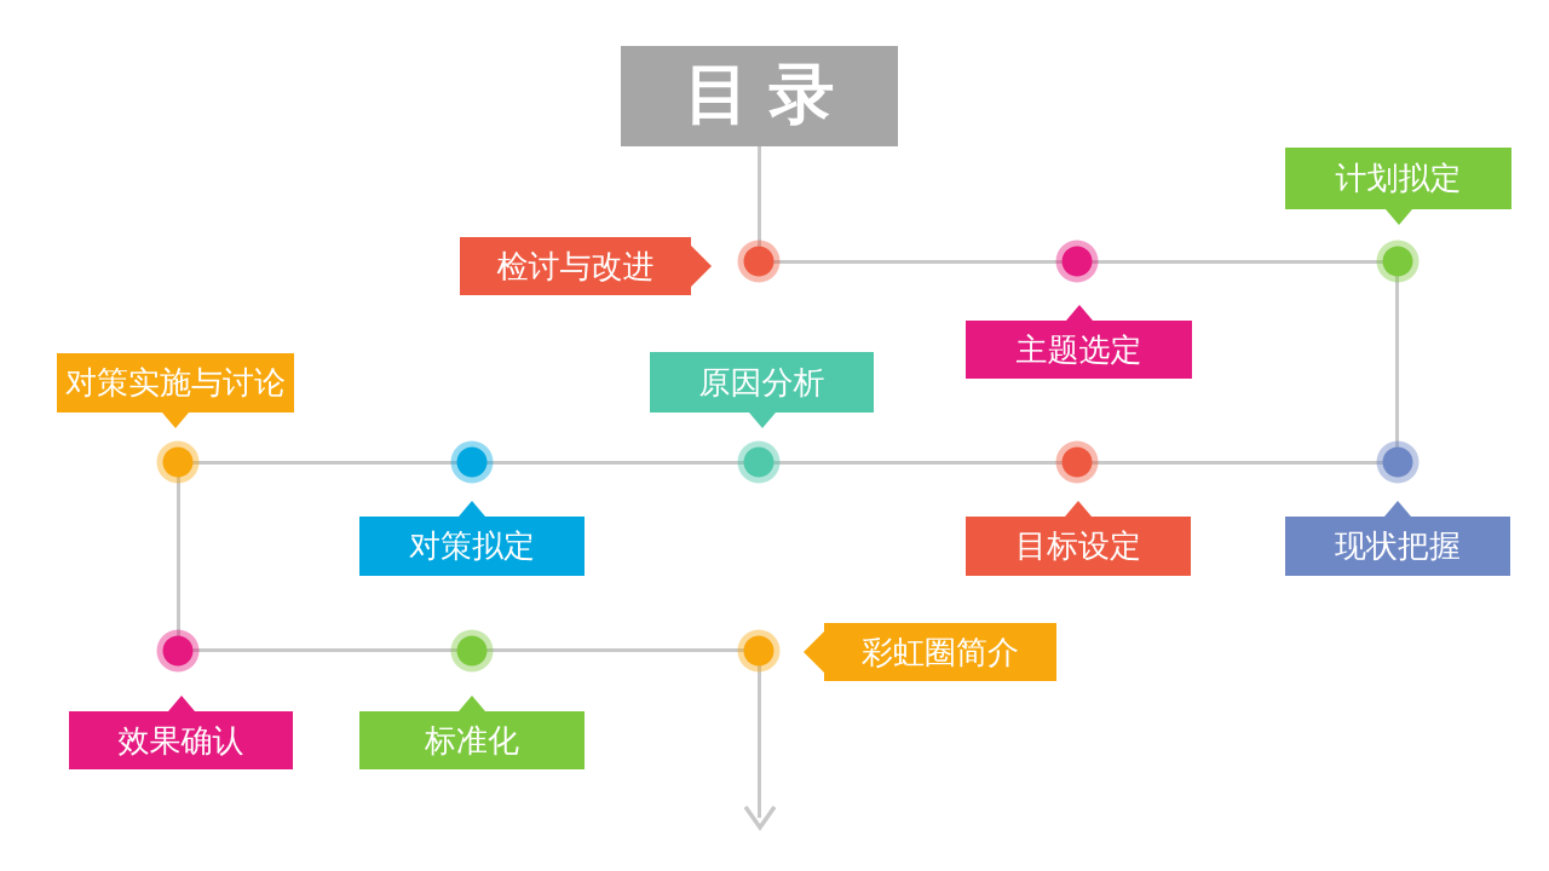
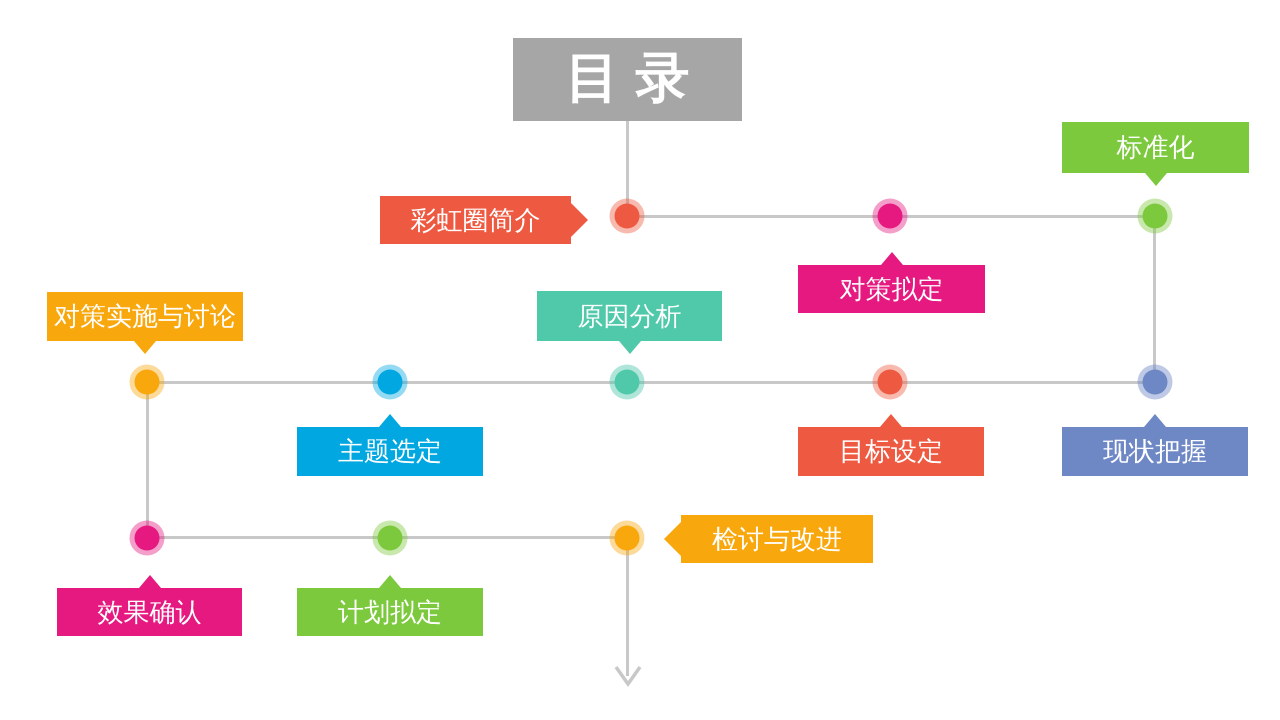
  目录
- 检讨与改进
+ 彩虹圈简介
- 主题选定
+ 对策拟定
- 计划拟定
+ 标准化
  对策实施与讨论
- 对策拟定
+ 主题选定
  原因分析
  目标设定
  现状把握
  效果确认
- 标准化
+ 计划拟定
- 彩虹圈简介
+ 检讨与改进
